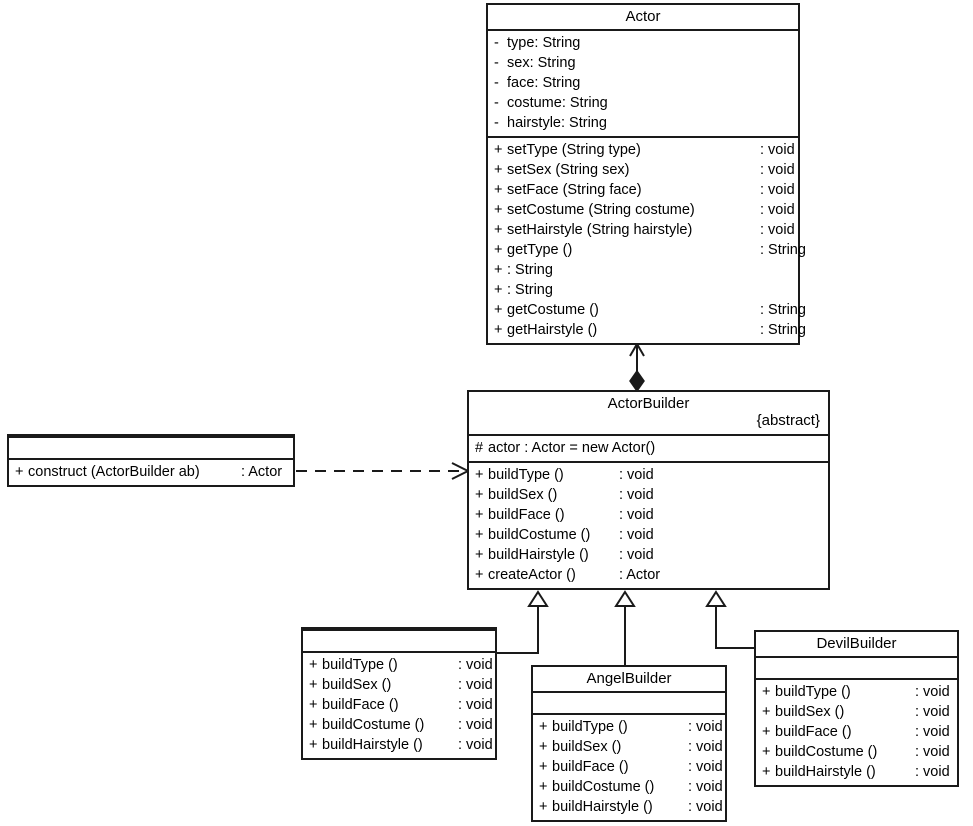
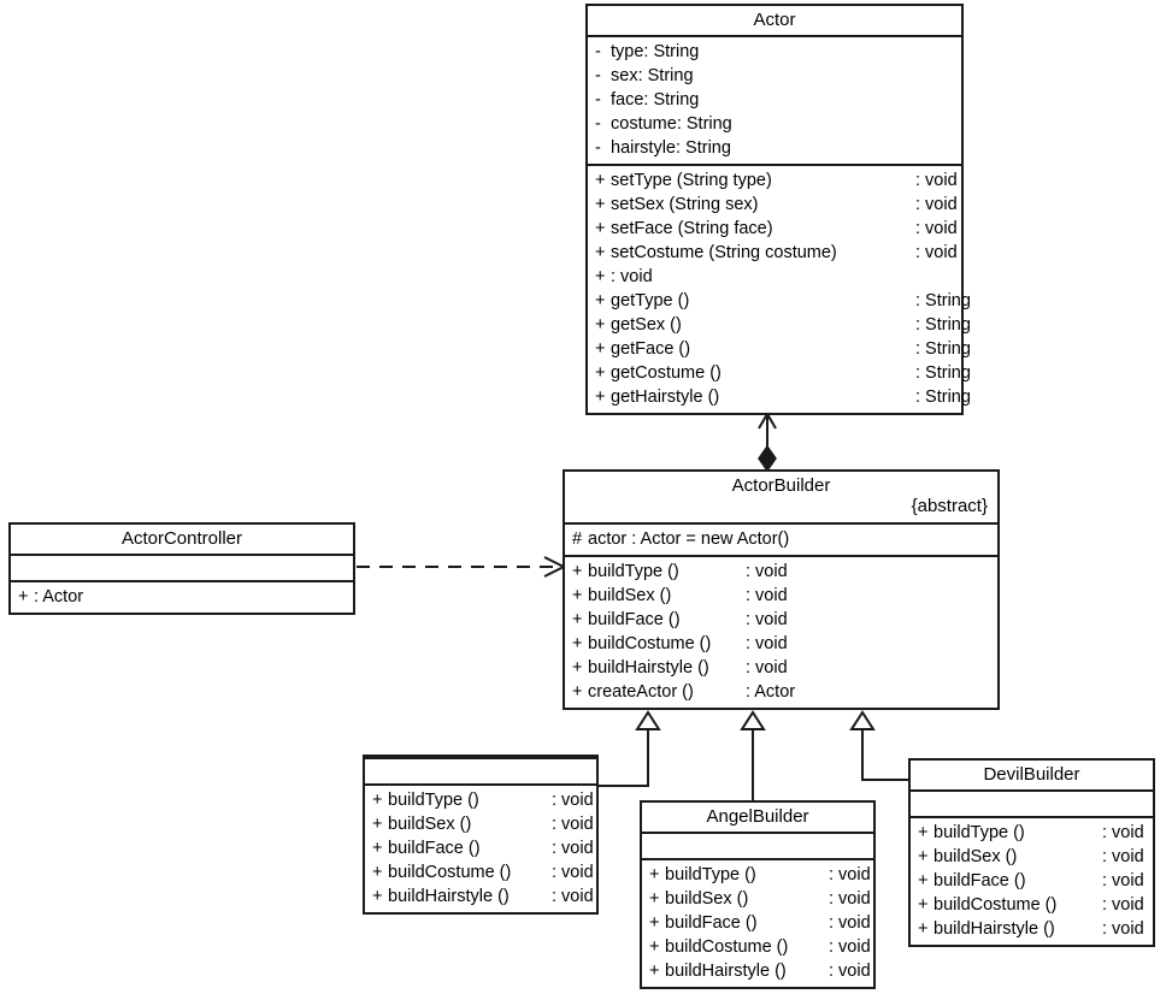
  Actor
  -
  type
  : String
  -
  sex
  : String
  -
  face
  : String
  -
  costume
  : String
  -
  hairstyle
  : String
  +
  setType (String type)
  : void
  +
  setSex (String sex)
  : void
  +
  setFace (String face)
  : void
  +
  setCostume (String costume)
  : void
  +
- setHairstyle (String hairstyle)
  : void
  +
  getType ()
  : String
  +
+ getSex ()
  : String
  +
+ getFace ()
  : String
  +
  getCostume ()
  : String
  +
  getHairstyle ()
  : String
  ActorBuilder
  {abstract}
  #
  actor : Actor = new Actor()
  +
  buildType ()
  : void
  +
  buildSex ()
  : void
  +
  buildFace ()
  : void
  +
  buildCostume ()
  : void
  +
  buildHairstyle ()
  : void
  +
  createActor ()
  : Actor
+ ActorController
  +
- construct (ActorBuilder ab)
  : Actor
  +
  buildType ()
  : void
  +
  buildSex ()
  : void
  +
  buildFace ()
  : void
  +
  buildCostume ()
  : void
  +
  buildHairstyle ()
  : void
  AngelBuilder
  +
  buildType ()
  : void
  +
  buildSex ()
  : void
  +
  buildFace ()
  : void
  +
  buildCostume ()
  : void
  +
  buildHairstyle ()
  : void
  DevilBuilder
  +
  buildType ()
  : void
  +
  buildSex ()
  : void
  +
  buildFace ()
  : void
  +
  buildCostume ()
  : void
  +
  buildHairstyle ()
  : void
